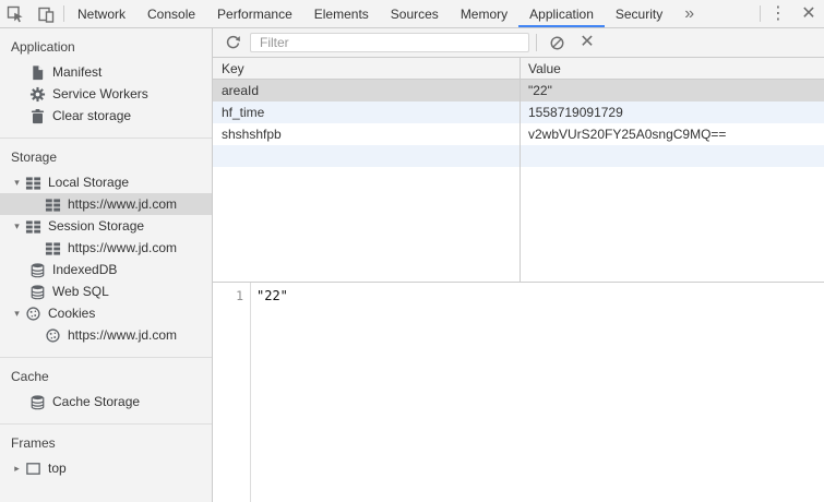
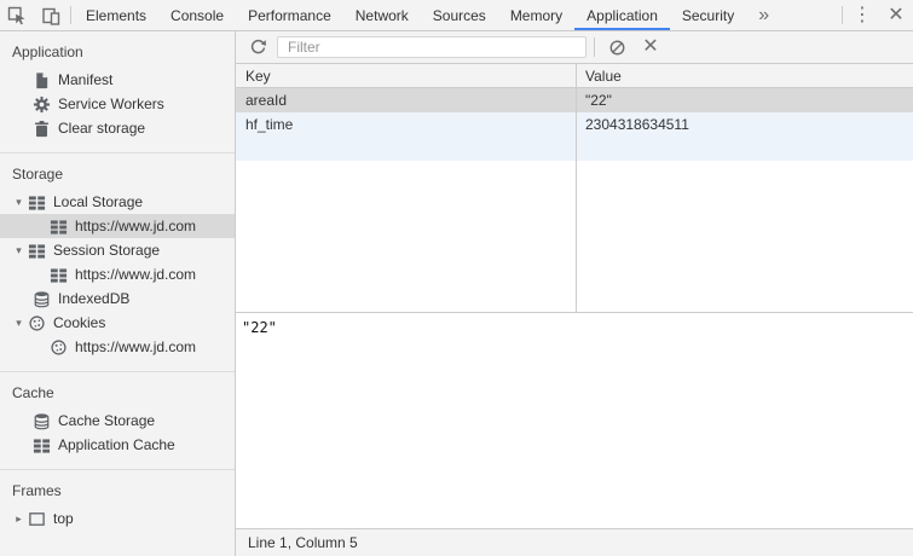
- Network
+ Elements
  Console
  Performance
- Elements
+ Network
  Sources
  Memory
  Application
  Security
  »
  ⋮
  ✕
  Application
  Manifest
  Service Workers
  Clear storage
  Storage
  ▾
  Local Storage
  https://www.jd.com
  ▾
  Session Storage
  https://www.jd.com
  IndexedDB
- Web SQL
  ▾
  Cookies
  https://www.jd.com
  Cache
  Cache Storage
+ Application Cache
  Frames
  ▸
  top
  Filter
  ✕
  Key
  Value
  areaId
  "22"
  hf_time
- 1558719091729
+ 2304318634511
- shshshfpb
- v2wbVUrS20FY25A0sngC9MQ==
- 1
  "22"
+ Line 1, Column 5
